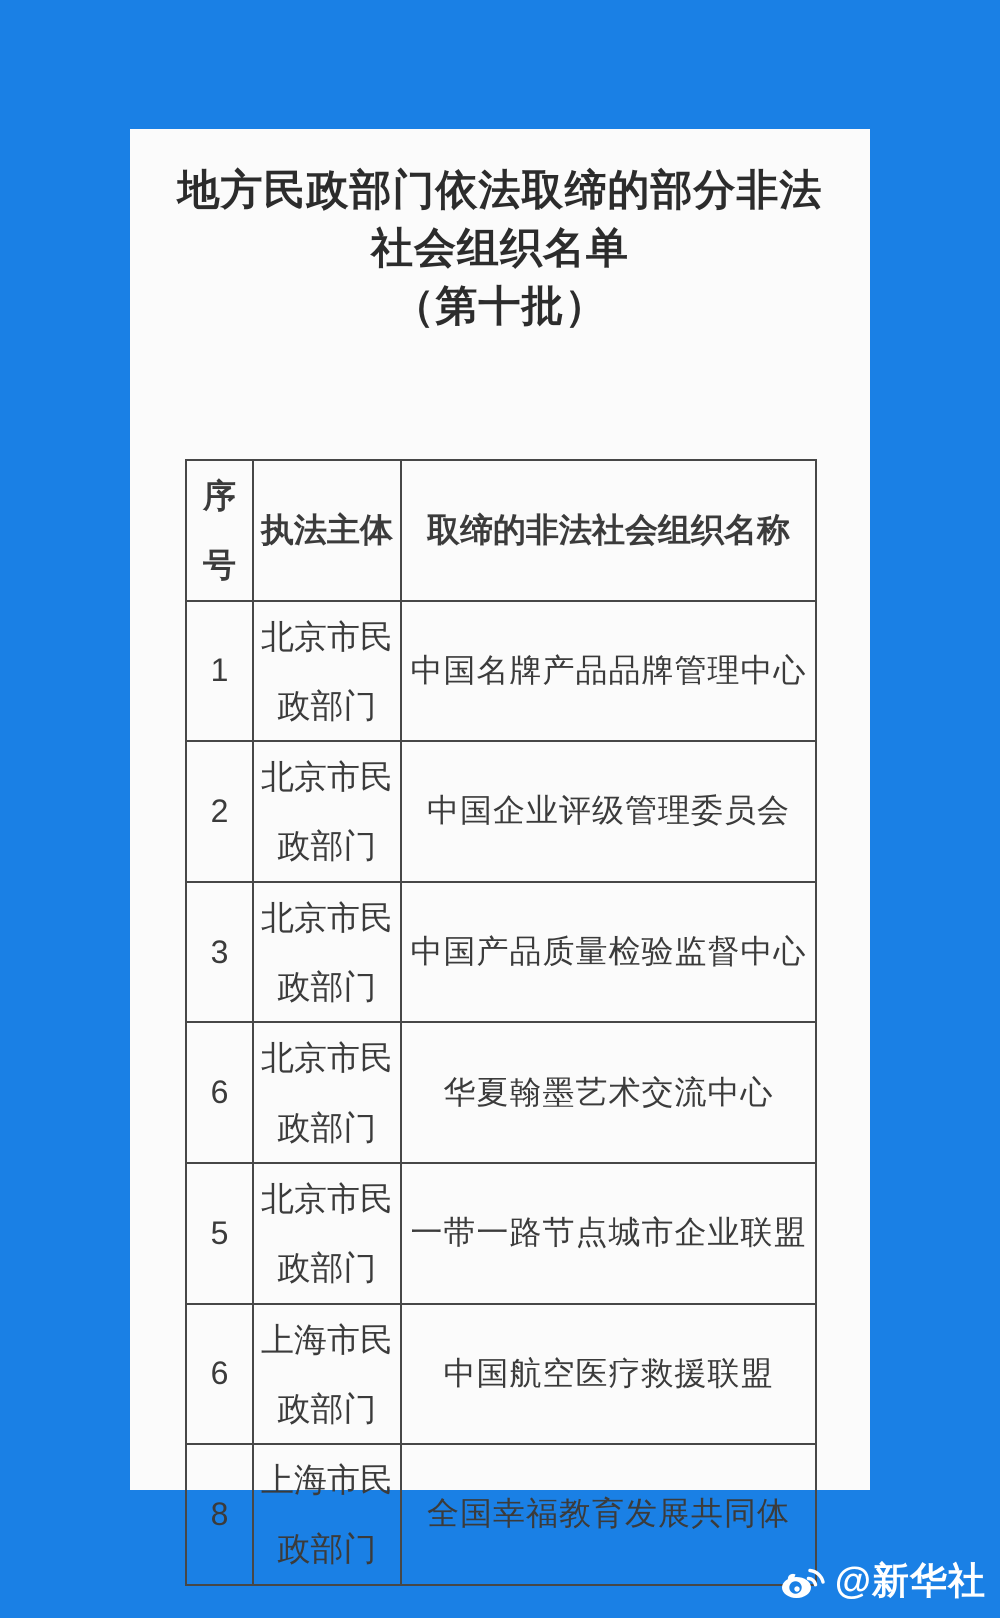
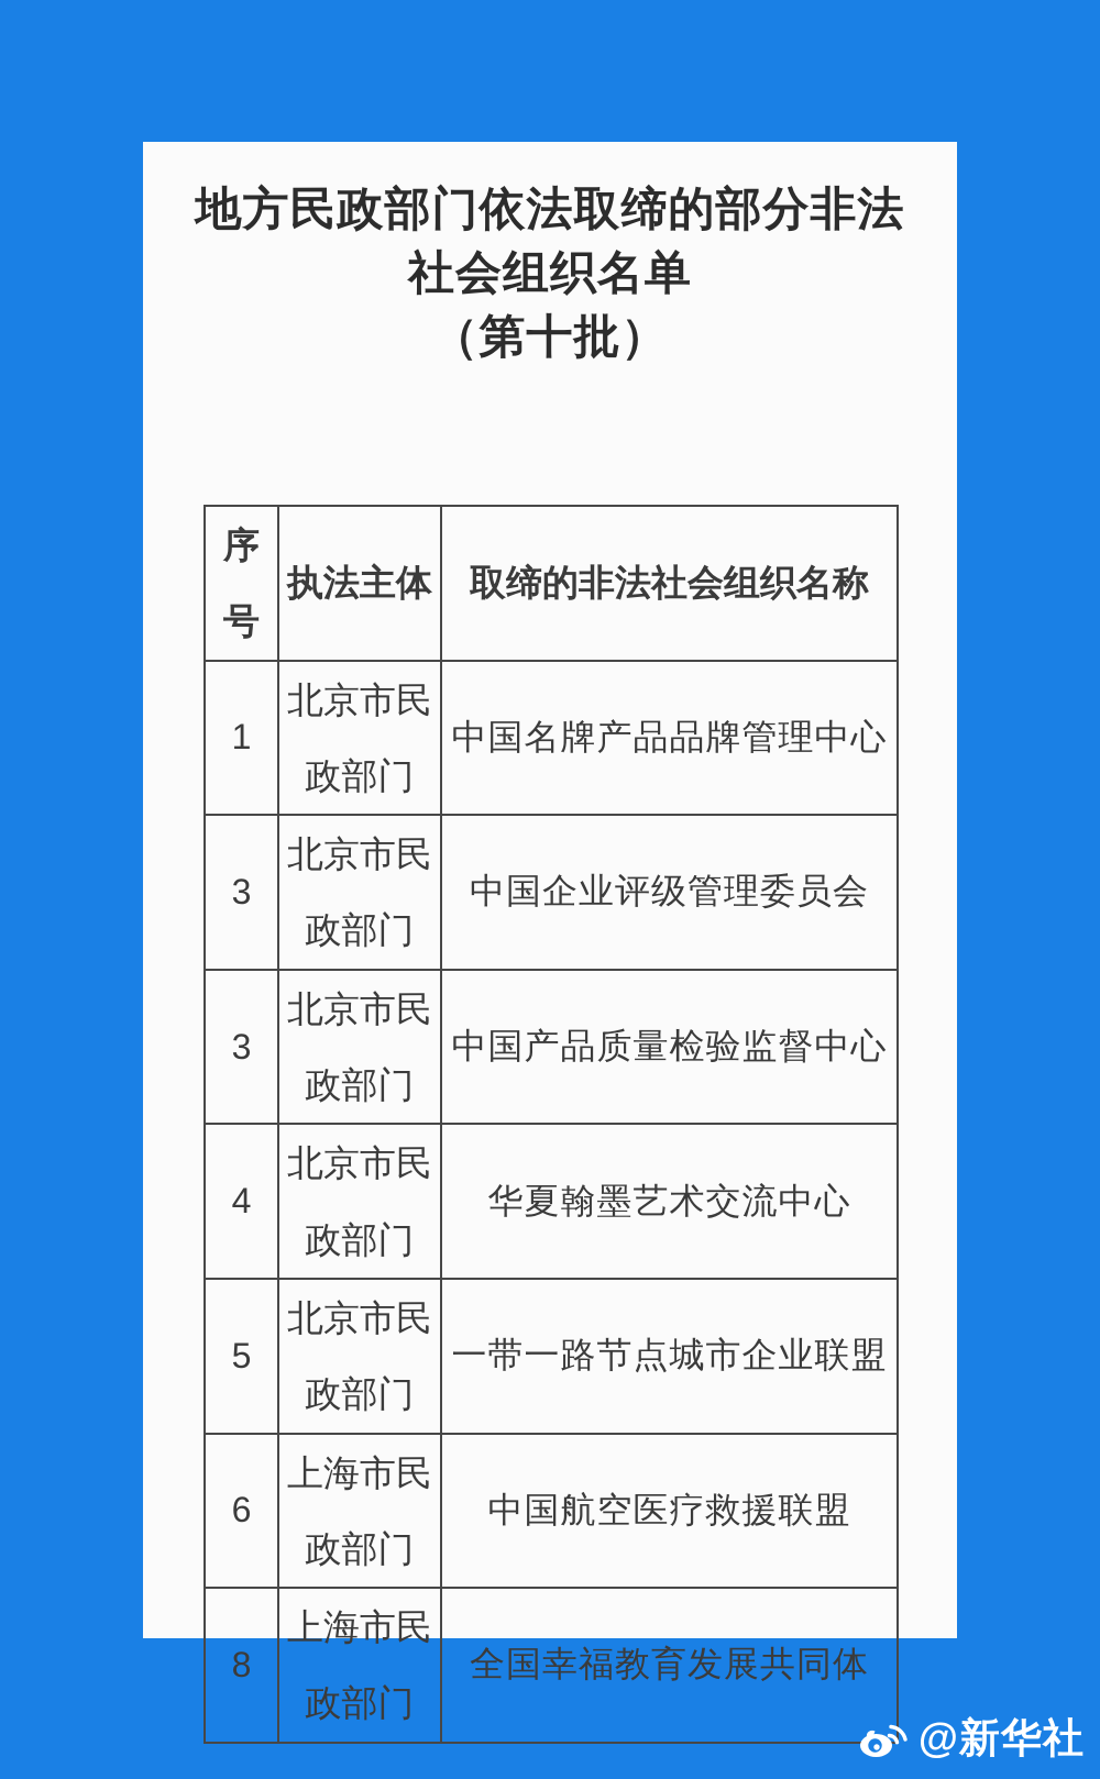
  地方民政部门依法取缔的部分非法
  社会组织名单
  （第十批）
  序号	执法主体	取缔的非法社会组织名称
  1	北京市民政部门	中国名牌产品品牌管理中心
- 2	北京市民政部门	中国企业评级管理委员会
+ 3	北京市民政部门	中国企业评级管理委员会
  3	北京市民政部门	中国产品质量检验监督中心
- 6	北京市民政部门	华夏翰墨艺术交流中心
+ 4	北京市民政部门	华夏翰墨艺术交流中心
  5	北京市民政部门	一带一路节点城市企业联盟
  6	上海市民政部门	中国航空医疗救援联盟
  8	上海市民政部门	全国幸福教育发展共同体
  @新华社
